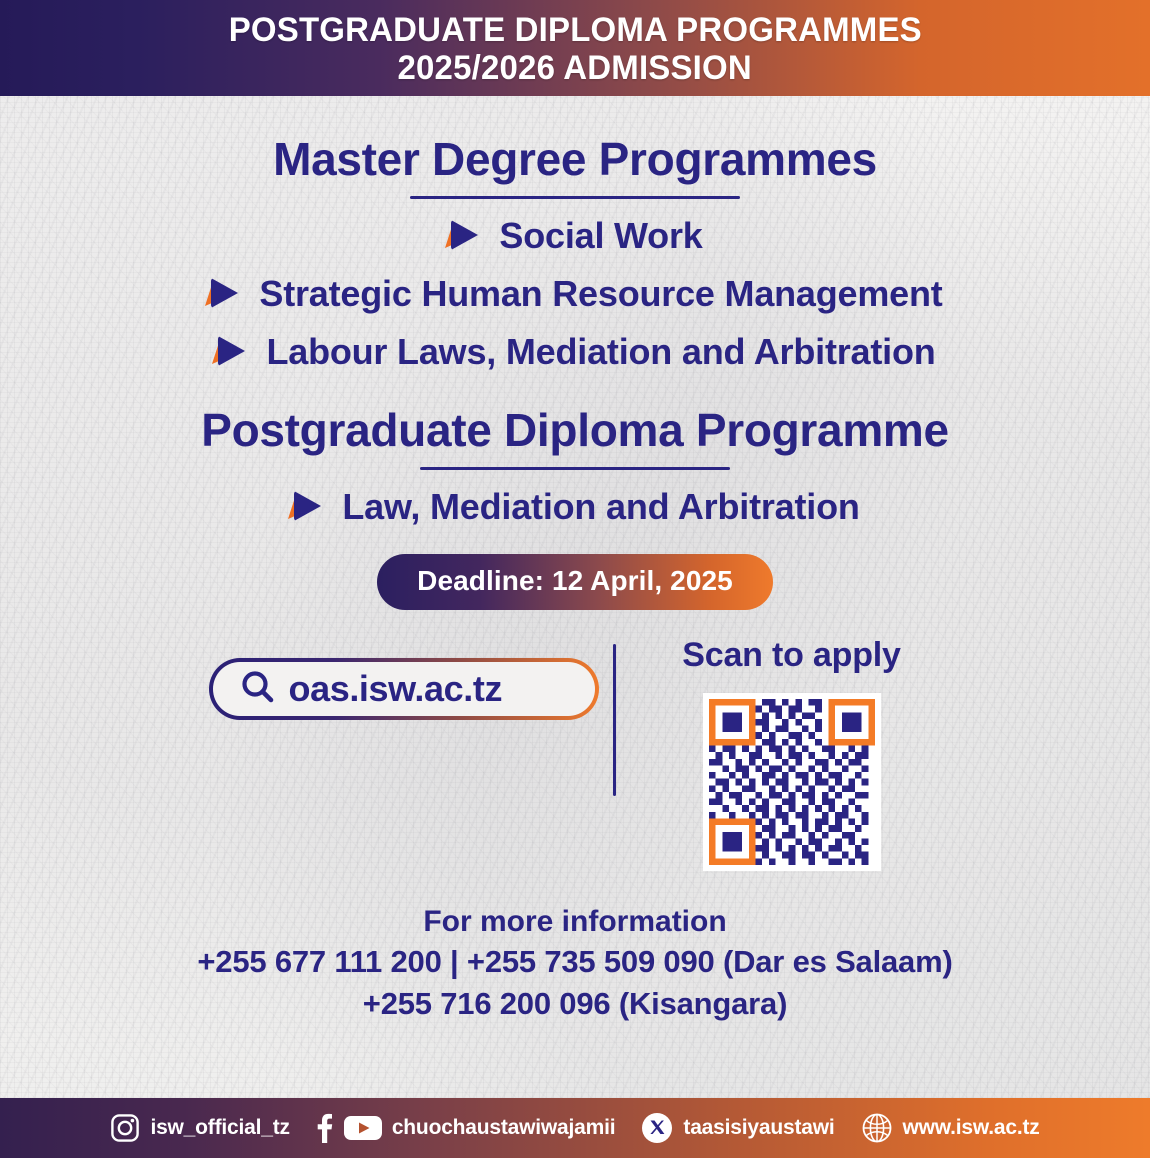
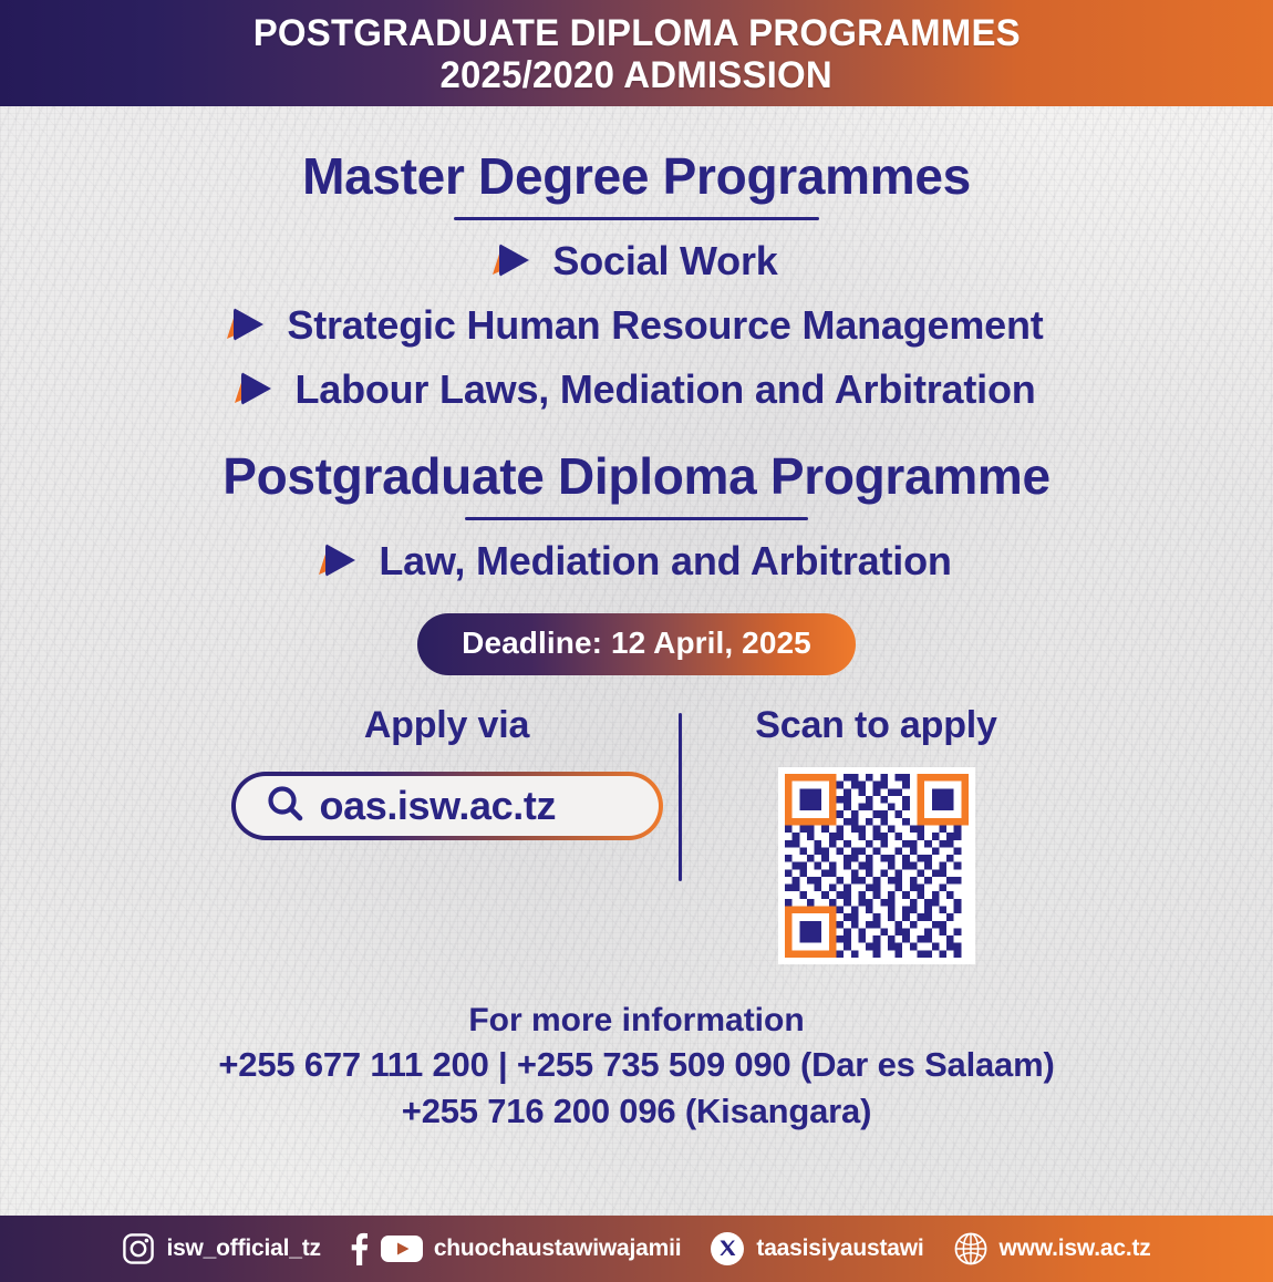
  POSTGRADUATE DIPLOMA PROGRAMMES
- 2025/2026 ADMISSION
+ 2025/2020 ADMISSION
  Master Degree Programmes
  Social Work
  Strategic Human Resource Management
  Labour Laws, Mediation and Arbitration
  Postgraduate Diploma Programme
  Law, Mediation and Arbitration
  Deadline: 12 April, 2025
+ Apply via
  oas.isw.ac.tz
  Scan to apply
  For more information
  +255 677 111 200 | +255 735 509 090 (Dar es Salaam)
  +255 716 200 096 (Kisangara)
  isw_official_tz
  chuochaustawiwajamii
  taasisiyaustawi
  www.isw.ac.tz
